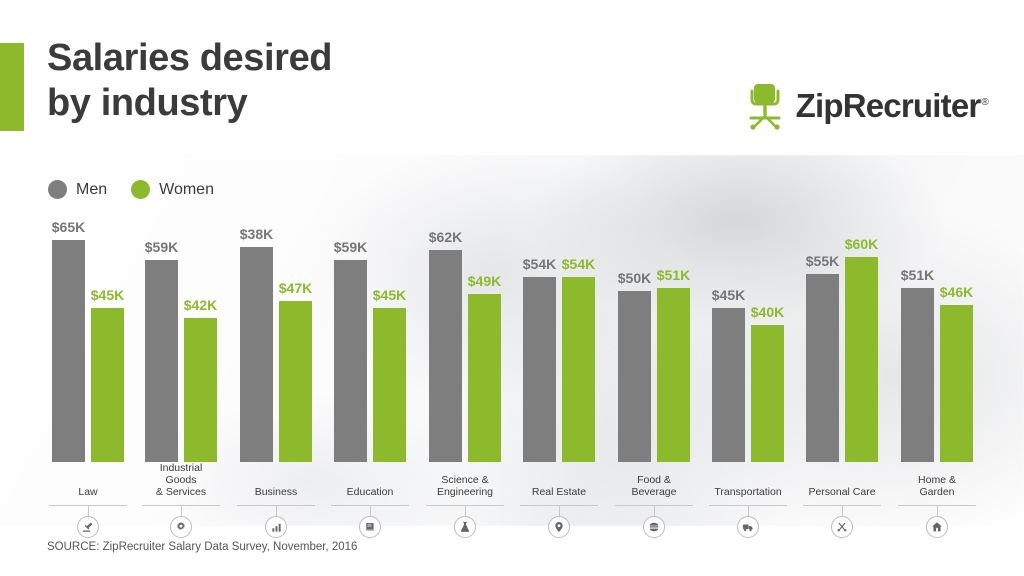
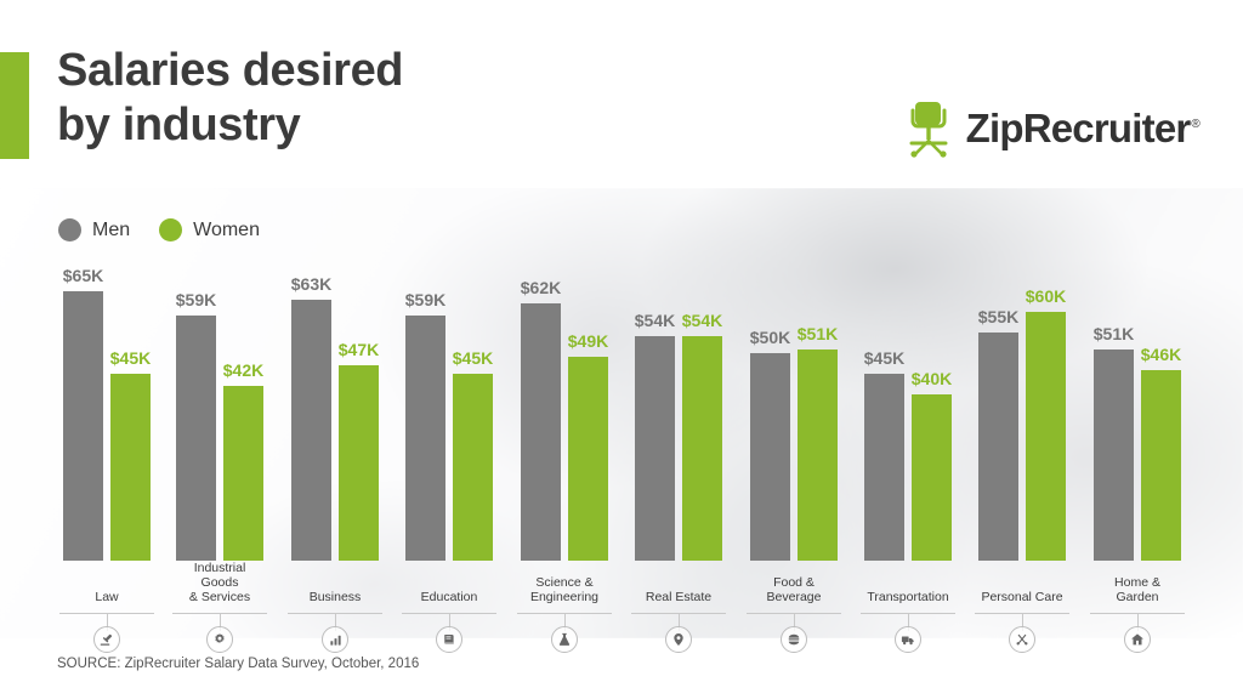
  Salaries desired
  by industry
  ZipRecruiter®
  Men
  Women
  $65K
  $45K
  Law
  $59K
  $42K
  Industrial Goods
  & Services
- $38K
+ $63K
  $47K
  Business
  $59K
  $45K
  Education
  $62K
  $49K
  Science &
  Engineering
  $54K
  $54K
  Real Estate
  $50K
  $51K
  Food &
  Beverage
  $45K
  $40K
  Transportation
  $55K
  $60K
  Personal Care
  $51K
  $46K
  Home &
  Garden
- SOURCE: ZipRecruiter Salary Data Survey, November, 2016
+ SOURCE: ZipRecruiter Salary Data Survey, October, 2016
